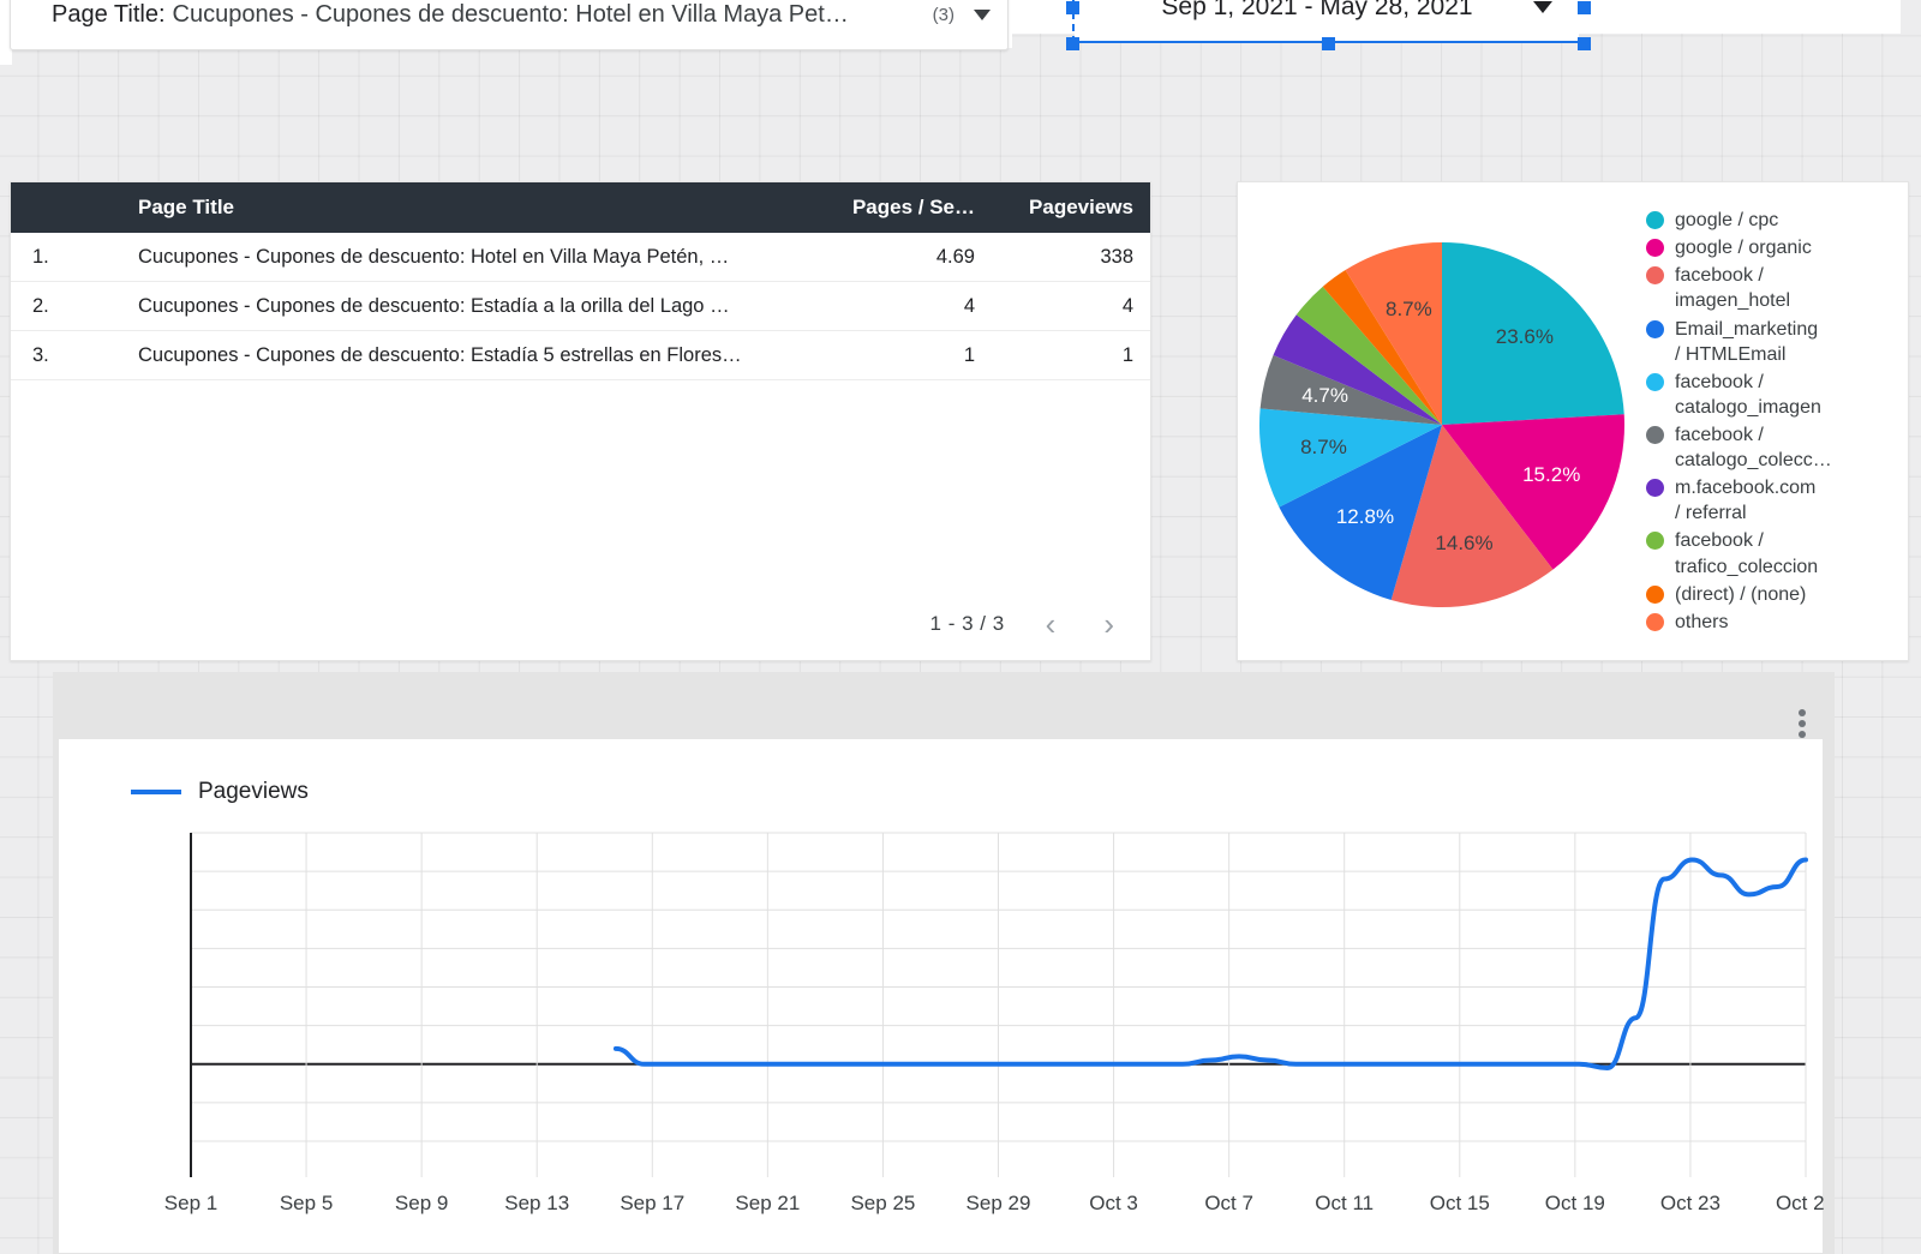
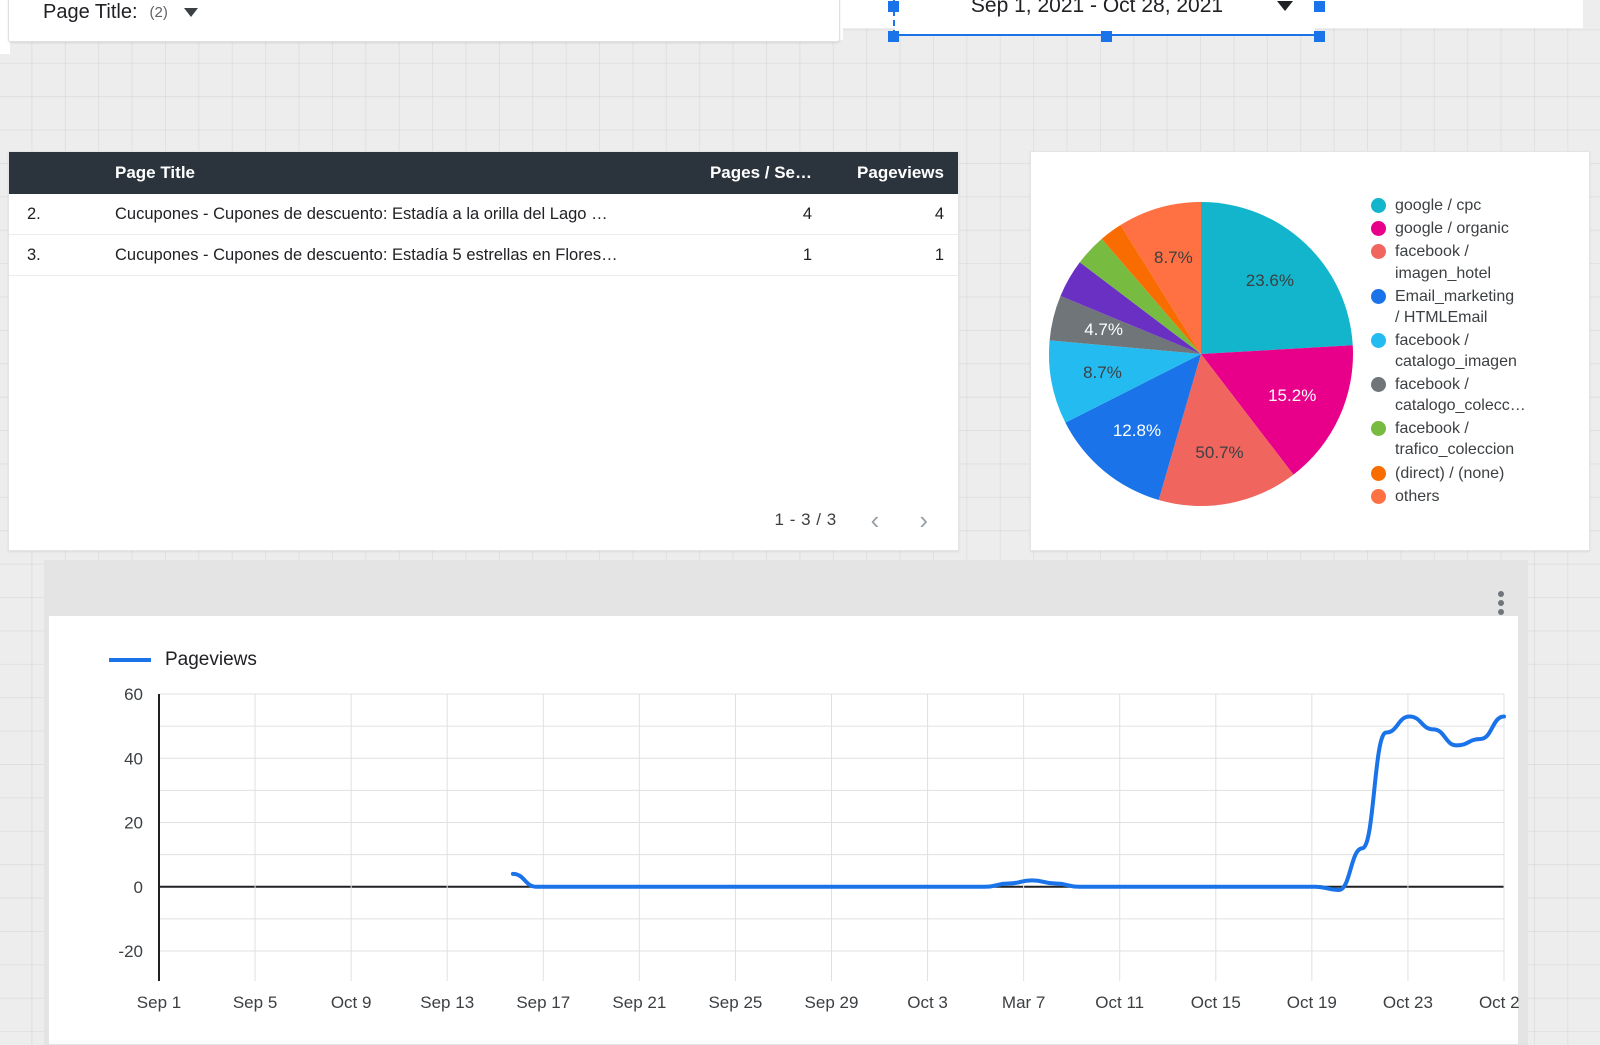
  Page Title:
- Cucupones - Cupones de descuento: Hotel en Villa Maya Pet…
- (3)
+ (2)
- Sep 1, 2021 - May 28, 2021
+ Sep 1, 2021 - Oct 28, 2021
  Page Title
  Pages / Se…
  Pageviews
- 1.
- Cucupones - Cupones de descuento: Hotel en Villa Maya Petén, …
- 4.69
- 338
  2.
  Cucupones - Cupones de descuento: Estadía a la orilla del Lago …
  4
  4
  3.
  Cucupones - Cupones de descuento: Estadía 5 estrellas en Flores…
  1
  1
  1 - 3 / 3
  ‹
  ›
  23.6%
  15.2%
- 14.6%
+ 50.7%
  12.8%
  8.7%
  4.7%
  8.7%
  google / cpc
  google / organic
  facebook /
  imagen_hotel
  Email_marketing
  / HTMLEmail
  facebook /
  catalogo_imagen
  facebook /
  catalogo_colecc…
- m.facebook.com
- / referral
  facebook /
  trafico_coleccion
  (direct) / (none)
  others
  Pageviews
+ 60
+ 40
+ 20
+ 0
+ -20
  Sep 1
  Sep 5
- Sep 9
+ Oct 9
  Sep 13
  Sep 17
  Sep 21
  Sep 25
  Sep 29
  Oct 3
- Oct 7
+ Mar 7
  Oct 11
  Oct 15
  Oct 19
  Oct 23
  Oct 2
